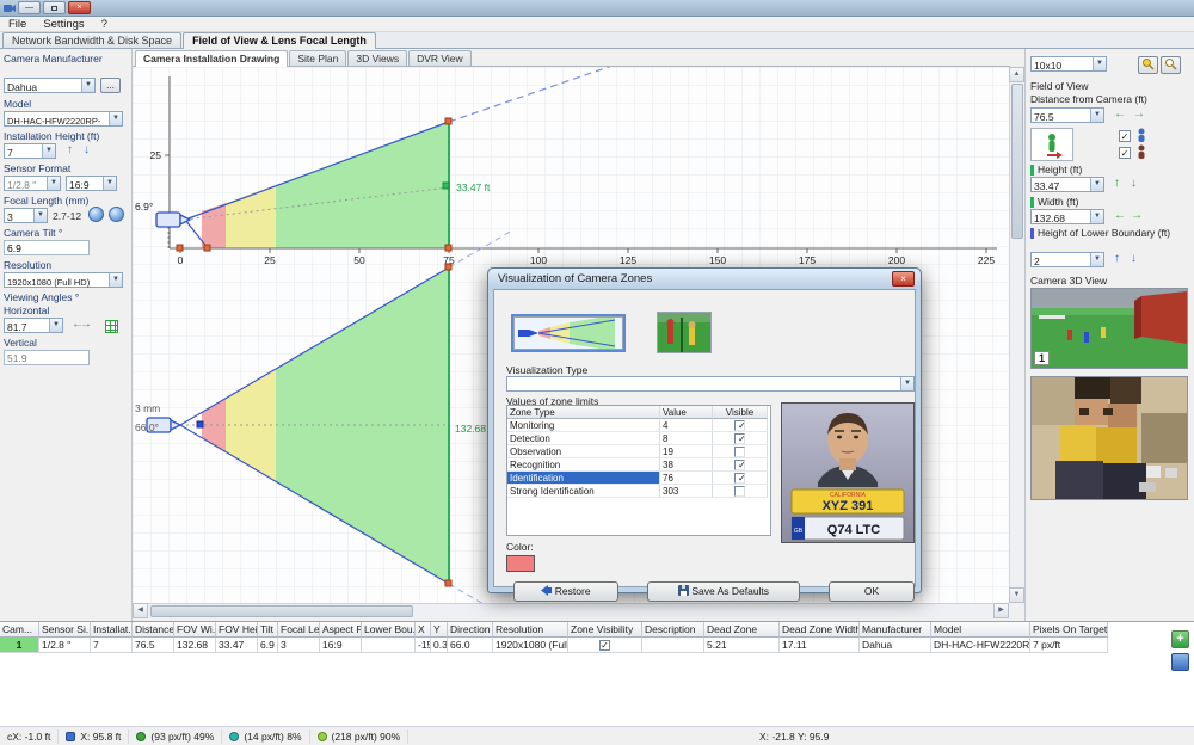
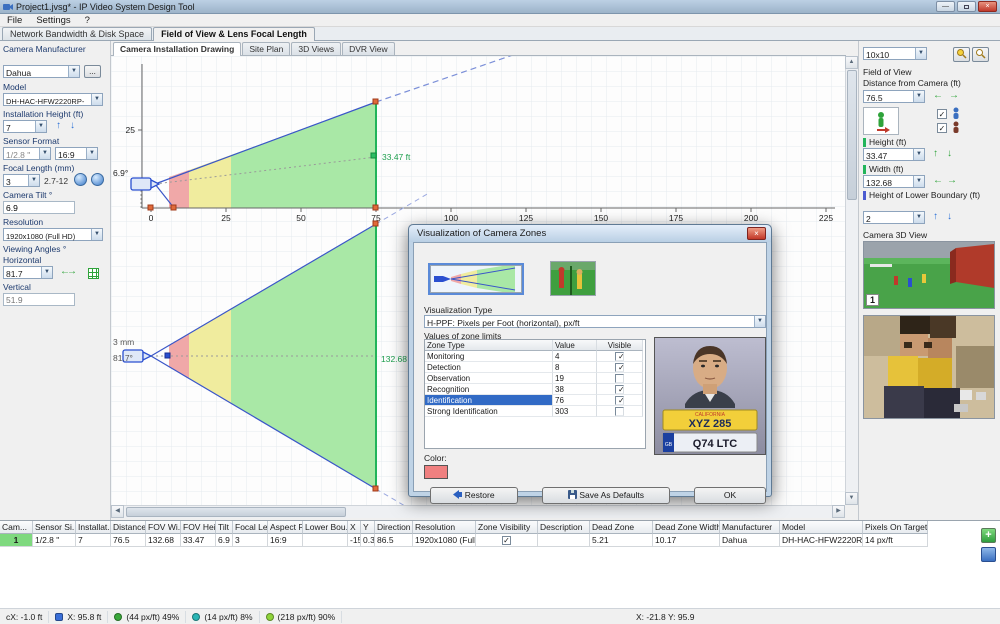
+ Project1.jvsg* - IP Video System Design Tool
  File
  Settings
  ?
  Network Bandwidth & Disk Space
  Field of View & Lens Focal Length
  Camera Manufacturer
  Dahua
  ...
  Model
  DH-HAC-HFW2220RP-
  Installation Height (ft)
  7
  ↑
  ↓
  Sensor Format
  1/2.8 "
  16:9
  Focal Length (mm)
  3
  2.7-12
  Camera Tilt °
  6.9
  Resolution
  1920x1080 (Full HD)
  Viewing Angles °
  Horizontal
  81.7
  ←→
  Vertical
  51.9
  Camera Installation Drawing
  Site Plan
  3D Views
  DVR View
  0
  25
  50
  75
  100
  125
  150
  175
  200
  225
  25
  6.9°
  33.47 ft
  132.68
  3 mm
- 66.0°
+ 81.7°
  10x10
  Field of View
  Distance from Camera (ft)
  76.5
  ←
  →
  ✓
  ✓
  Height (ft)
  33.47
  ↑
  ↓
  Width (ft)
  132.68
  ←
  →
  Height of Lower Boundary (ft)
  2
  ↑
  ↓
  Camera 3D View
  1
  Cam...
  Sensor Si.
  Installat.
  Distance
  FOV Wi.
  Tilt
  Lower Bou.
  X
  Y
  Direction
  Resolution
  Zone Visibility
  Description
  Dead Zone
  Dead Zone Width
  Manufacturer
  Model
  Pixels On Target
  1
  1/2.8 "
  7
  76.5
  132.68
  33.47
  6.9
  3
  16:9
  -15
  0.3
- 66.0
+ 86.5
  1920x1080 (Full
  ✓
  5.21
- 17.11
+ 10.17
  Dahua
  DH-HAC-HFW2220R
- 7 px/ft
+ 14 px/ft
  +
  cX: -1.0 ft
  X: 95.8 ft
- (93 px/ft) 49%
+ (44 px/ft) 49%
  (14 px/ft) 8%
  (218 px/ft) 90%
  X: -21.8 Y: 95.9
  Visualization of Camera Zones
  ×
  Visualization Type
+ H-PPF: Pixels per Foot (horizontal), px/ft
  Values of zone limits
  Zone Type
  Value
  Visible
  Monitoring
  4
  ✓
  Detection
  8
  ✓
  Observation
  19
  Recognition
  38
  ✓
  Identification
  76
  ✓
  Strong Identification
  303
- XYZ 391
+ XYZ 285
  Q74 LTC
  Color:
  Restore
  Save As Defaults
  OK
